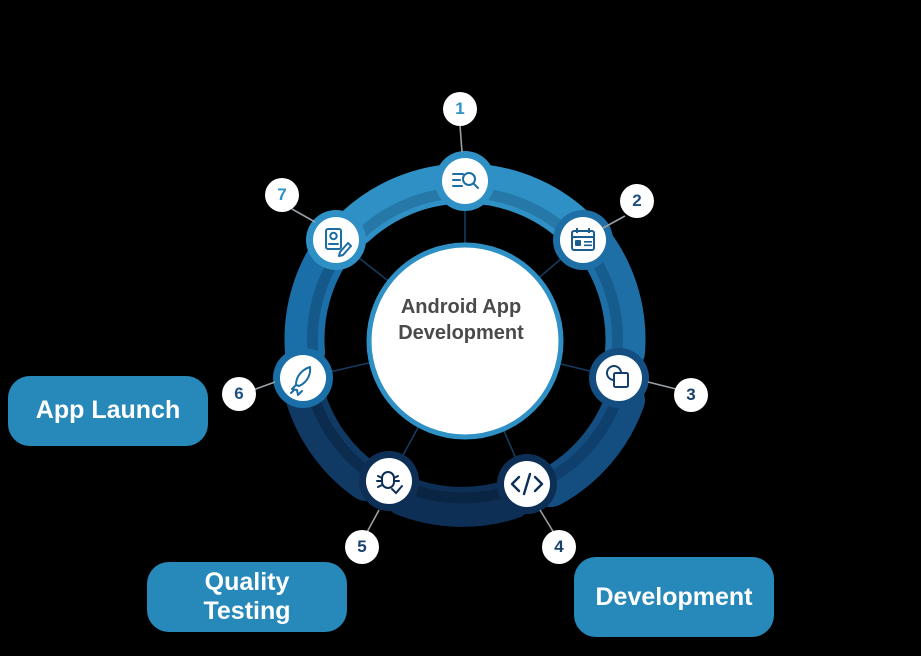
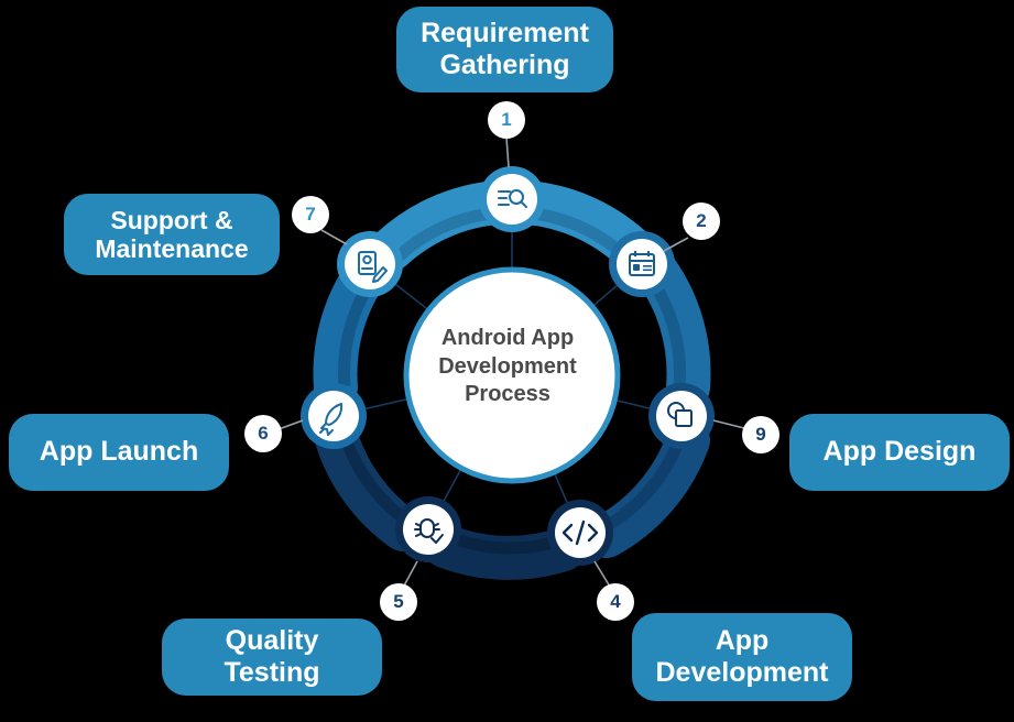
  Android App
  Development
+ Process
+ Requirement
+ Gathering
+ App Design
+ App
  Development
  Quality Testing
  App Launch
+ Support &
+ Maintenance
  1
  2
- 3
+ 9
  4
  5
  6
  7
